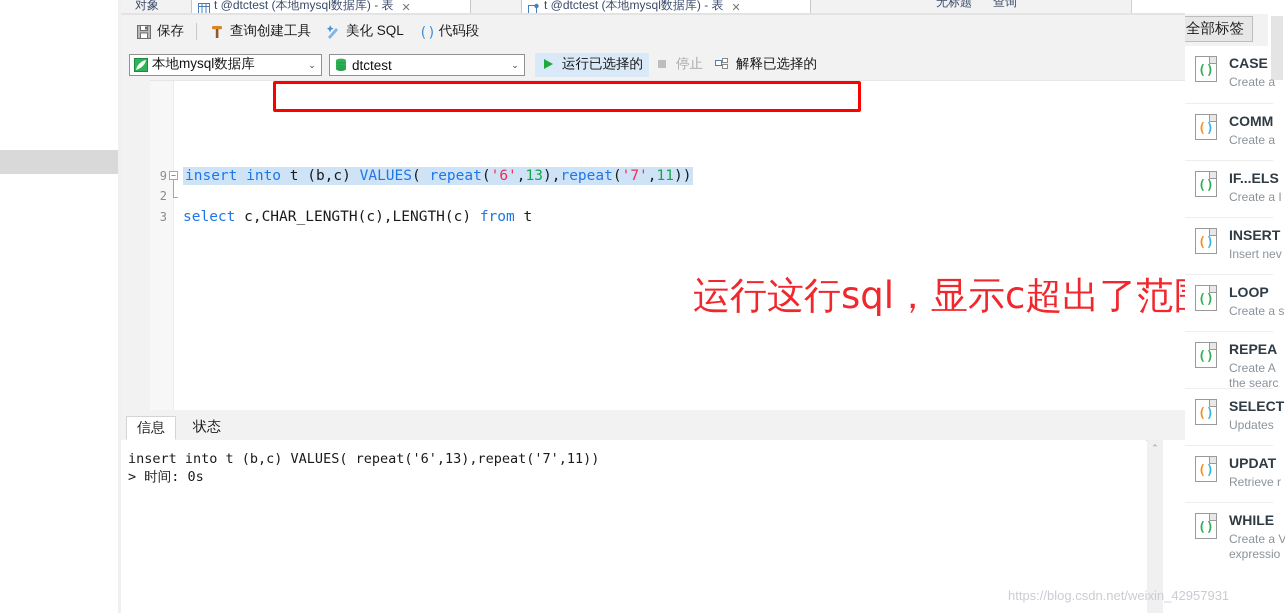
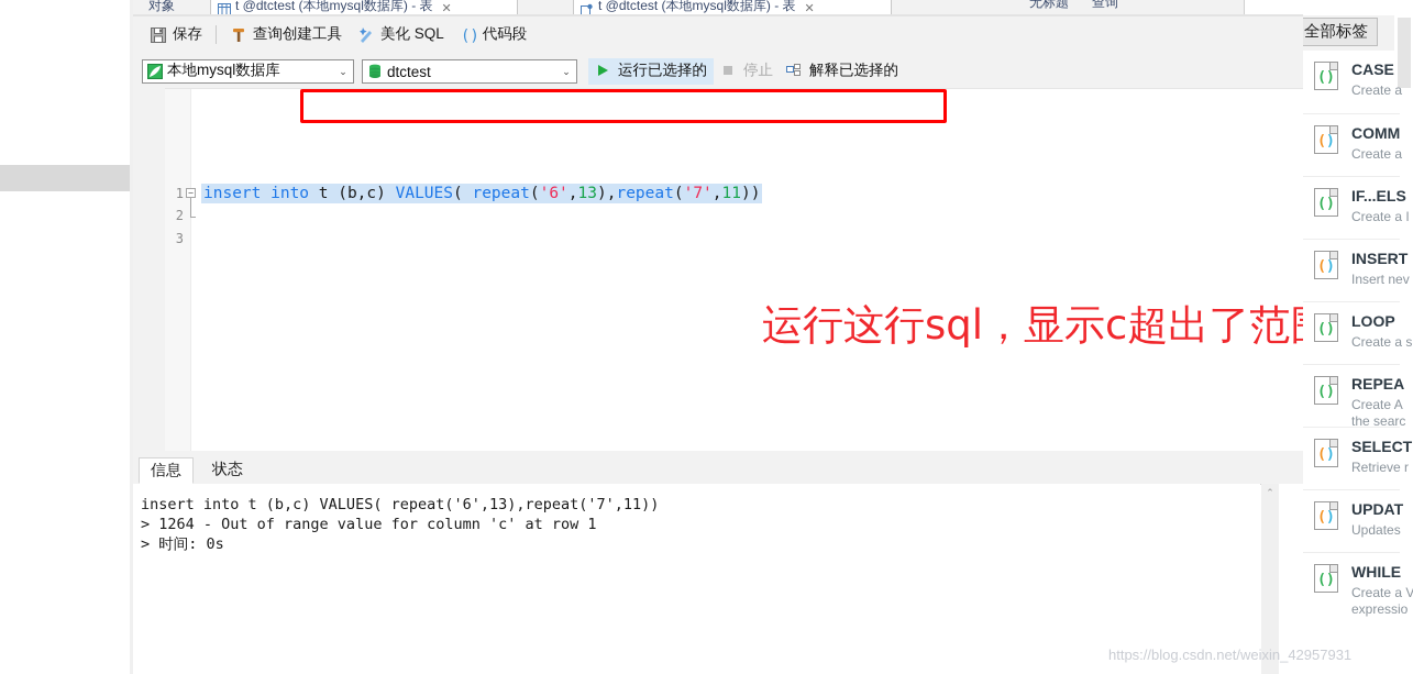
  对象
  t @dtctest (本地mysql数据库) - 表
  ✕
  t @dtctest (本地mysql数据库) - 表
  ✕
  无标题
  查询
  保存
  查询创建工具
  美化 SQL
  ()
  代码段
  本地mysql数据库
  ⌄
  dtctest
  ⌄
  运行已选择的
  停止
  解释已选择的
- 9
+ 1
  2
  3
  −
  insert into t (b,c) VALUES( repeat('6',13),repeat('7',11))
- select c,CHAR_LENGTH(c),LENGTH(c) from t
  运行这行sql，显示c超出了范
  信息
  状态
  insert into t (b,c) VALUES( repeat('6',13),repeat('7',11))
+ > 1264 - Out of range value for column 'c' at row 1
  > 时间: 0s
  ⌃
  全部标签
  ()
  CASE
  Create a
  ()
  COMM
  Create a
  ()
  IF...ELS
  Create a I
  ()
  INSERT
  Insert nev
  ()
  LOOP
  Create a s
  ()
  REPEA
  Create A
  the searc
  ()
  SELECT
- Updates
+ Retrieve r
  ()
  UPDAT
- Retrieve r
+ Updates
  ()
  WHILE
  Create a V
  expressio
  https://blog.csdn.net/weixin_42957931
